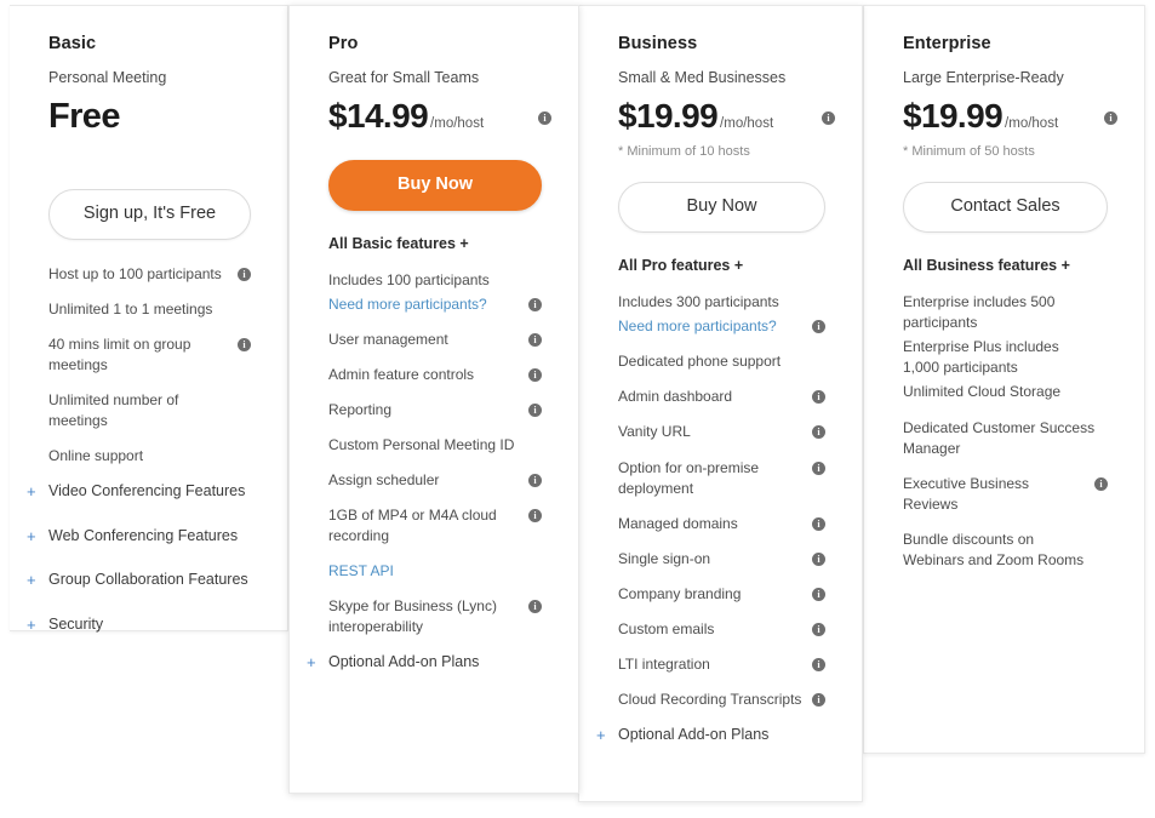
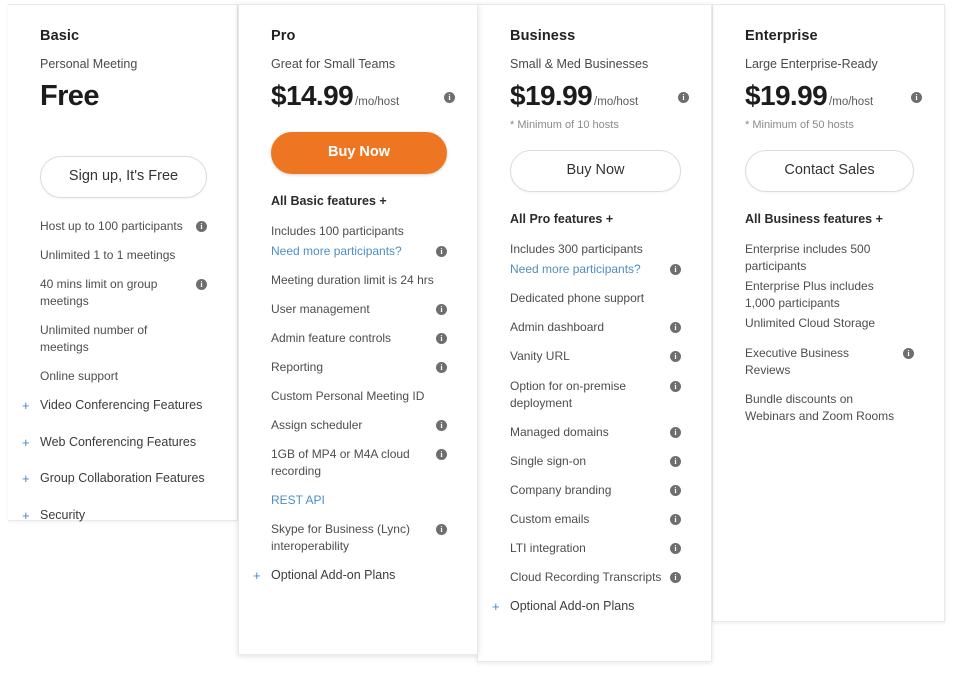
  Basic
  Personal Meeting
  Free
  Sign up, It's Free
  Host up to 100 participants
  i
  Unlimited 1 to 1 meetings
  40 mins limit on group meetings
  i
  Unlimited number of meetings
  Online support
  +
  Video Conferencing Features
  +
  Web Conferencing Features
  +
  Group Collaboration Features
  +
  Security
  Pro
  Great for Small Teams
  $14.99
  /mo/host
  i
  Buy Now
  All Basic features +
  Includes 100 participants
  Need more participants?
  i
+ Meeting duration limit is 24 hrs
  User management
  i
  Admin feature controls
  i
  Reporting
  i
  Custom Personal Meeting ID
  Assign scheduler
  i
  1GB of MP4 or M4A cloud recording
  i
  REST API
  Skype for Business (Lync) interoperability
  i
  +
  Optional Add-on Plans
  Business
  Small & Med Businesses
  $19.99
  /mo/host
  i
  * Minimum of 10 hosts
  Buy Now
  All Pro features +
  Includes 300 participants
  Need more participants?
  i
  Dedicated phone support
  Admin dashboard
  i
  Vanity URL
  i
  Option for on-premise deployment
  i
  Managed domains
  i
  Single sign-on
  i
  Company branding
  i
  Custom emails
  i
  LTI integration
  i
  Cloud Recording Transcripts
  i
  +
  Optional Add-on Plans
  Enterprise
  Large Enterprise-Ready
  $19.99
  /mo/host
  i
  * Minimum of 50 hosts
  Contact Sales
  All Business features +
  Enterprise includes 500 participants
  Enterprise Plus includes 1,000 participants
  Unlimited Cloud Storage
- Dedicated Customer Success Manager
  Executive Business Reviews
  i
  Bundle discounts on Webinars and Zoom Rooms
